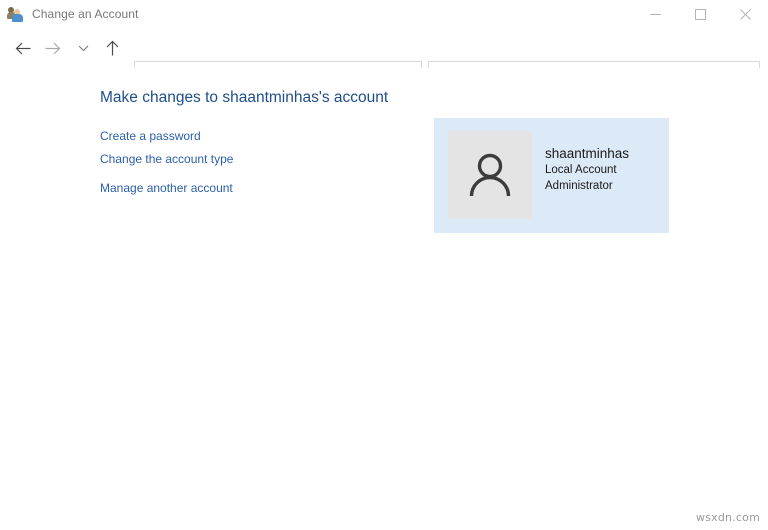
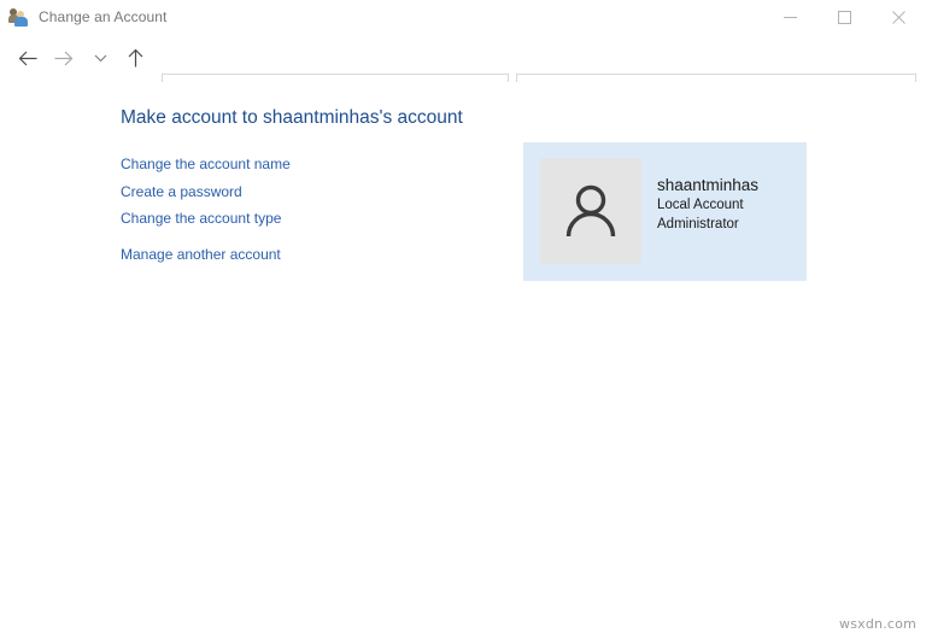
  Change an Account
- Make changes to shaantminhas's account
+ Make account to shaantminhas's account
+ Change the account name
  Create a password
  Change the account type
  Manage another account
  shaantminhas
  Local Account
  Administrator
  wsxdn.com
